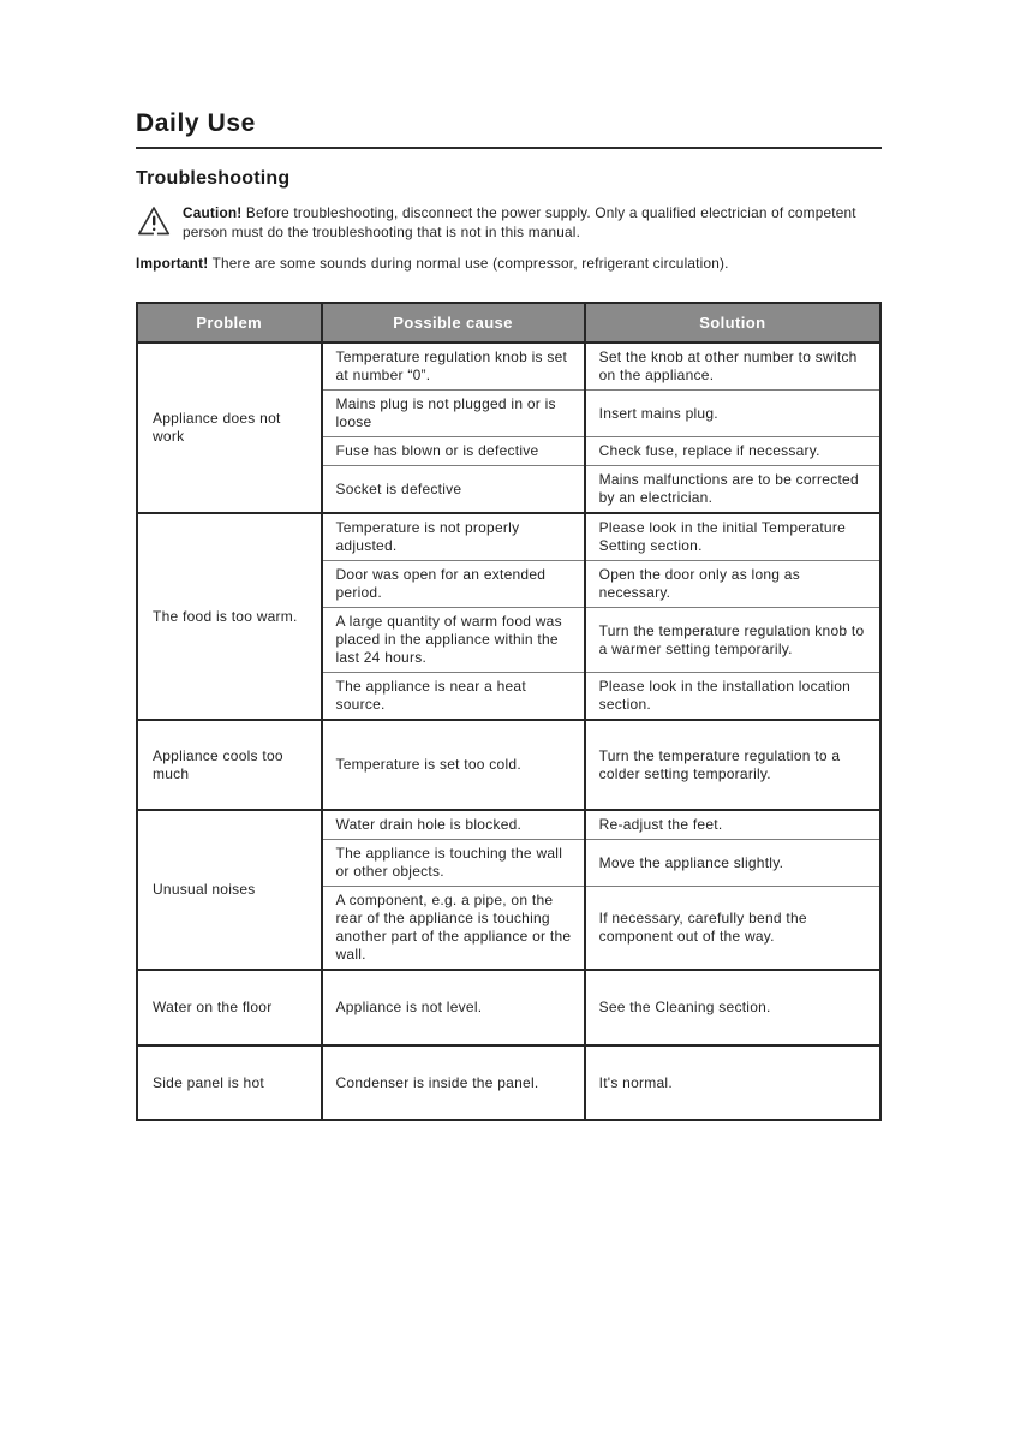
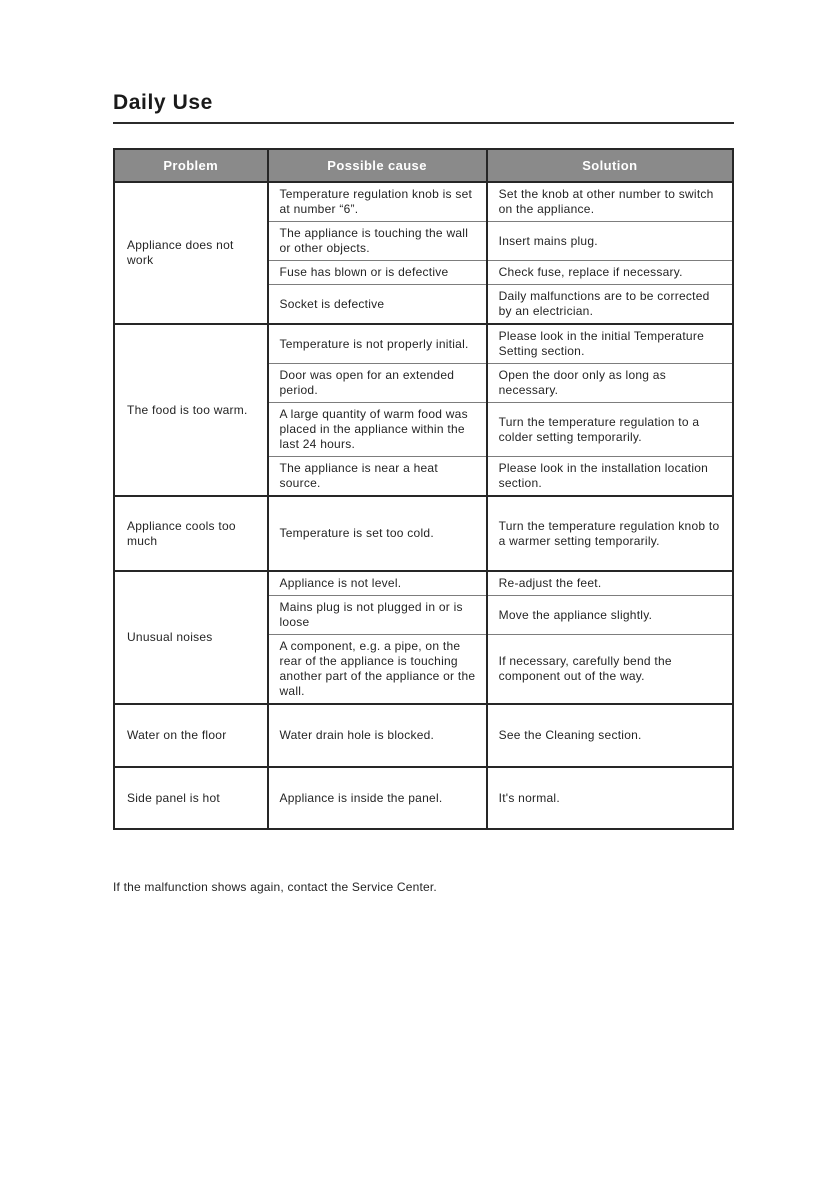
  Daily Use
- Troubleshooting
- Caution! Before troubleshooting, disconnect the power supply. Only a qualified electrician of competent person must do the troubleshooting that is not in this manual.
- Important! There are some sounds during normal use (compressor, refrigerant circulation).
  Problem	Possible cause	Solution
- Appliance does not work	Temperature regulation knob is set at number “0”.	Set the knob at other number to switch on the appliance.
+ Appliance does not work	Temperature regulation knob is set at number “6”.	Set the knob at other number to switch on the appliance.
- Mains plug is not plugged in or is loose	Insert mains plug.
+ The appliance is touching the wall or other objects.	Insert mains plug.
  Fuse has blown or is defective	Check fuse, replace if necessary.
- Socket is defective	Mains malfunctions are to be corrected by an electrician.
+ Socket is defective	Daily malfunctions are to be corrected by an electrician.
- The food is too warm.	Temperature is not properly adjusted.	Please look in the initial Temperature Setting section.
+ The food is too warm.	Temperature is not properly initial.	Please look in the initial Temperature Setting section.
  Door was open for an extended period.	Open the door only as long as necessary.
- A large quantity of warm food was placed in the appliance within the last 24 hours.	Turn the temperature regulation knob to a warmer setting temporarily.
+ A large quantity of warm food was placed in the appliance within the last 24 hours.	Turn the temperature regulation to a colder setting temporarily.
  The appliance is near a heat source.	Please look in the installation location section.
- Appliance cools too much	Temperature is set too cold.	Turn the temperature regulation to a colder setting temporarily.
+ Appliance cools too much	Temperature is set too cold.	Turn the temperature regulation knob to a warmer setting temporarily.
- Unusual noises	Water drain hole is blocked.	Re-adjust the feet.
+ Unusual noises	Appliance is not level.	Re-adjust the feet.
- The appliance is touching the wall or other objects.	Move the appliance slightly.
+ Mains plug is not plugged in or is loose	Move the appliance slightly.
  A component, e.g. a pipe, on the rear of the appliance is touching another part of the appliance or the wall.	If necessary, carefully bend the component out of the way.
- Water on the floor	Appliance is not level.	See the Cleaning section.
+ Water on the floor	Water drain hole is blocked.	See the Cleaning section.
- Side panel is hot	Condenser is inside the panel.	It's normal.
+ Side panel is hot	Appliance is inside the panel.	It's normal.
+ If the malfunction shows again, contact the Service Center.
